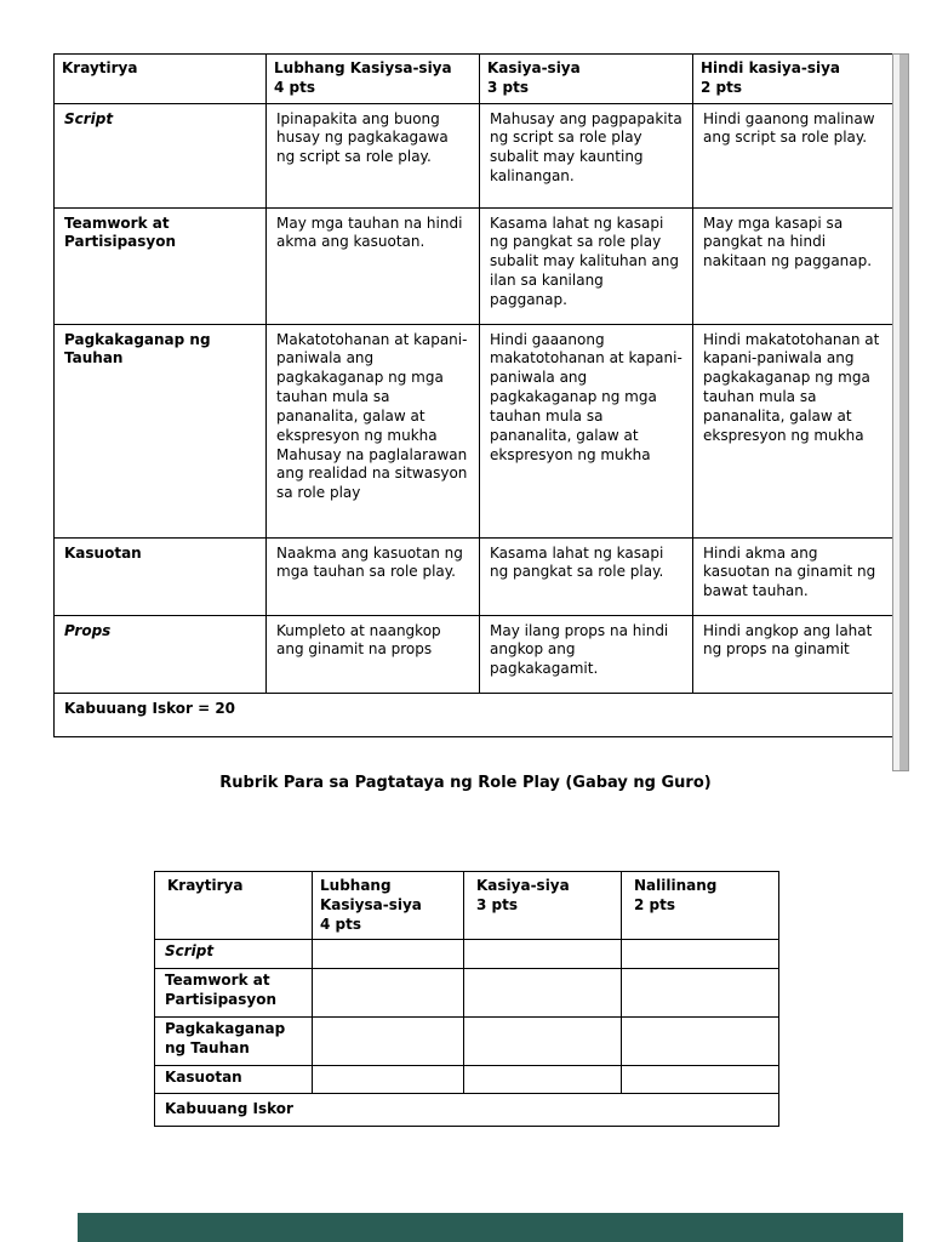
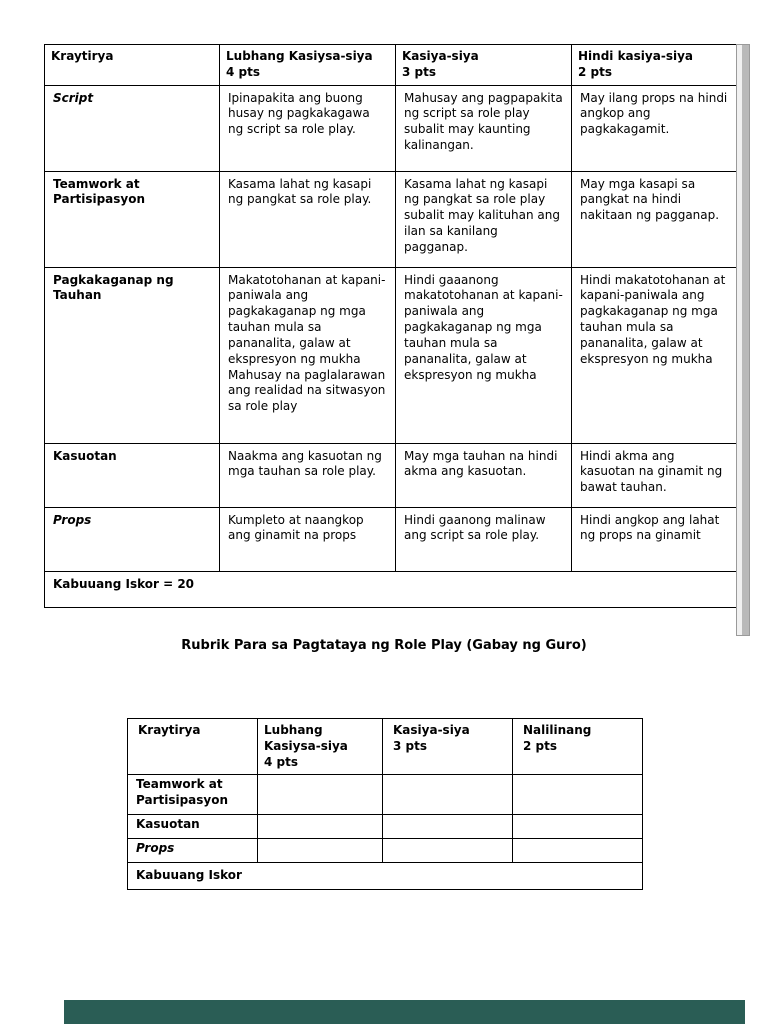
  Kraytirya	Lubhang Kasiysa-siya 4 pts	Kasiya-siya 3 pts	Hindi kasiya-siya 2 pts
- Script	Ipinapakita ang buong husay ng pagkakagawa ng script sa role play.	Mahusay ang pagpapakita ng script sa role play subalit may kaunting kalinangan.	Hindi gaanong malinaw ang script sa role play.
+ Script	Ipinapakita ang buong husay ng pagkakagawa ng script sa role play.	Mahusay ang pagpapakita ng script sa role play subalit may kaunting kalinangan.	May ilang props na hindi angkop ang pagkakagamit.
- Teamwork at Partisipasyon	May mga tauhan na hindi akma ang kasuotan.	Kasama lahat ng kasapi ng pangkat sa role play subalit may kalituhan ang ilan sa kanilang pagganap.	May mga kasapi sa pangkat na hindi nakitaan ng pagganap.
+ Teamwork at Partisipasyon	Kasama lahat ng kasapi ng pangkat sa role play.	Kasama lahat ng kasapi ng pangkat sa role play subalit may kalituhan ang ilan sa kanilang pagganap.	May mga kasapi sa pangkat na hindi nakitaan ng pagganap.
  Pagkakaganap ng Tauhan	Makatotohanan at kapani-paniwala ang pagkakaganap ng mga tauhan mula sa pananalita, galaw at ekspresyon ng mukha Mahusay na paglalarawan ang realidad na sitwasyon sa role play	Hindi gaaanong makatotohanan at kapani-paniwala ang pagkakaganap ng mga tauhan mula sa pananalita, galaw at ekspresyon ng mukha	Hindi makatotohanan at kapani-paniwala ang pagkakaganap ng mga tauhan mula sa pananalita, galaw at ekspresyon ng mukha
- Kasuotan	Naakma ang kasuotan ng mga tauhan sa role play.	Kasama lahat ng kasapi ng pangkat sa role play.	Hindi akma ang kasuotan na ginamit ng bawat tauhan.
+ Kasuotan	Naakma ang kasuotan ng mga tauhan sa role play.	May mga tauhan na hindi akma ang kasuotan.	Hindi akma ang kasuotan na ginamit ng bawat tauhan.
- Props	Kumpleto at naangkop ang ginamit na props	May ilang props na hindi angkop ang pagkakagamit.	Hindi angkop ang lahat ng props na ginamit
+ Props	Kumpleto at naangkop ang ginamit na props	Hindi gaanong malinaw ang script sa role play.	Hindi angkop ang lahat ng props na ginamit
  Kabuuang Iskor = 20
  Rubrik Para sa Pagtataya ng Role Play (Gabay ng Guro)
  Kraytirya	Lubhang Kasiysa-siya 4 pts	Kasiya-siya 3 pts	Nalilinang 2 pts
- Script
  Teamwork at Partisipasyon
- Pagkakaganap ng Tauhan
  Kasuotan
+ Props
  Kabuuang Iskor
